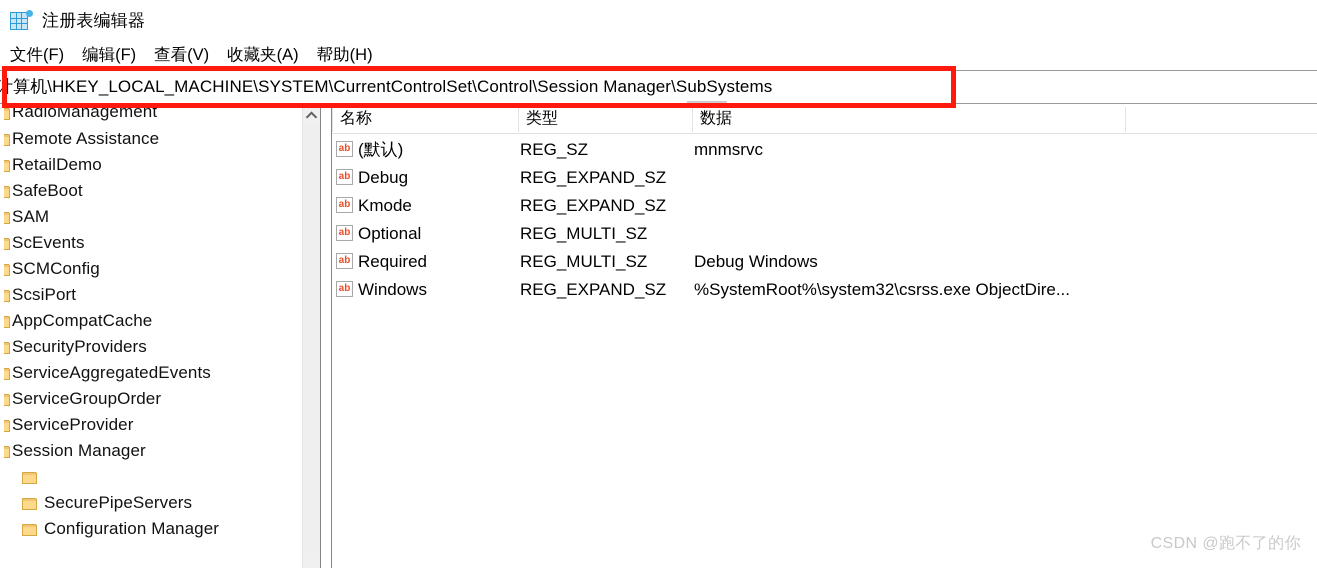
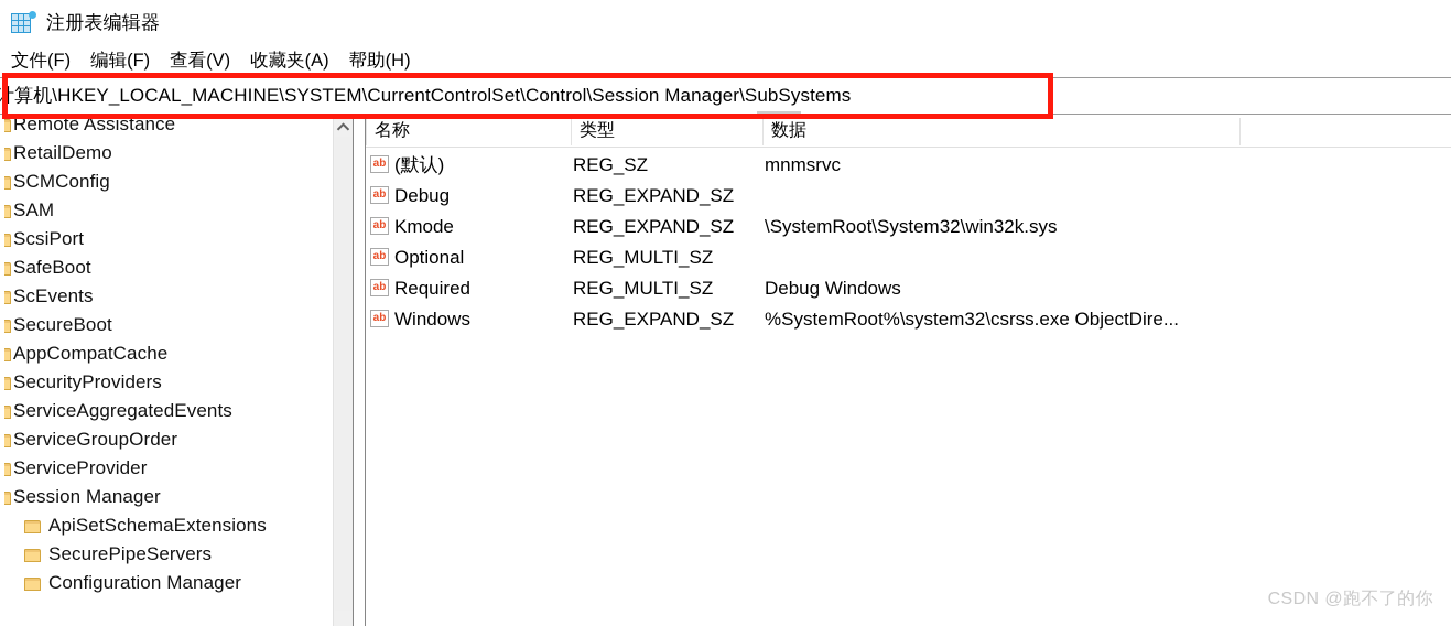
  注册表编辑器
  文件(F)
  编辑(F)
  查看(V)
  收藏夹(A)
  帮助(H)
  计算机\HKEY_LOCAL_MACHINE\SYSTEM\CurrentControlSet\Control\Session Manager\SubSystems
- RadioManagement
  Remote Assistance
  RetailDemo
- SafeBoot
+ SCMConfig
  SAM
- ScEvents
+ ScsiPort
- SCMConfig
+ SafeBoot
- ScsiPort
+ ScEvents
+ SecureBoot
  AppCompatCache
  SecurityProviders
  ServiceAggregatedEvents
  ServiceGroupOrder
  ServiceProvider
  Session Manager
+ ApiSetSchemaExtensions
  SecurePipeServers
  Configuration Manager
  名称
  类型
  数据
  ab
  (默认)
  REG_SZ
  mnmsrvc
  ab
  Debug
  REG_EXPAND_SZ
  ab
  Kmode
  REG_EXPAND_SZ
+ \SystemRoot\System32\win32k.sys
  ab
  Optional
  REG_MULTI_SZ
  ab
  Required
  REG_MULTI_SZ
  Debug Windows
  ab
  Windows
  REG_EXPAND_SZ
  %SystemRoot%\system32\csrss.exe ObjectDire...
  CSDN @跑不了的你
